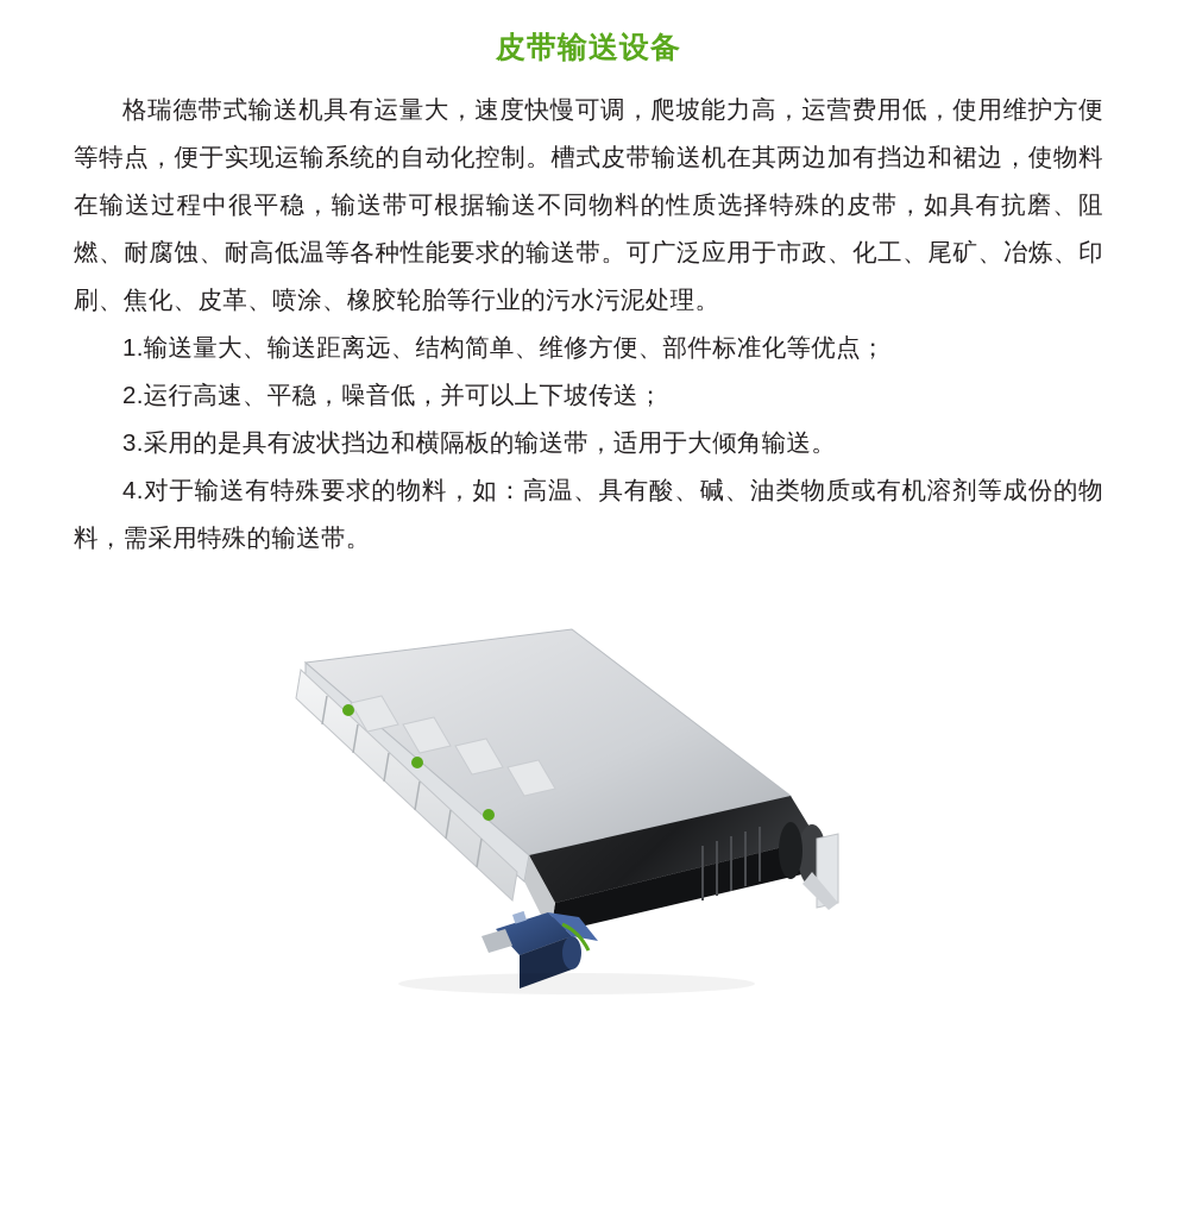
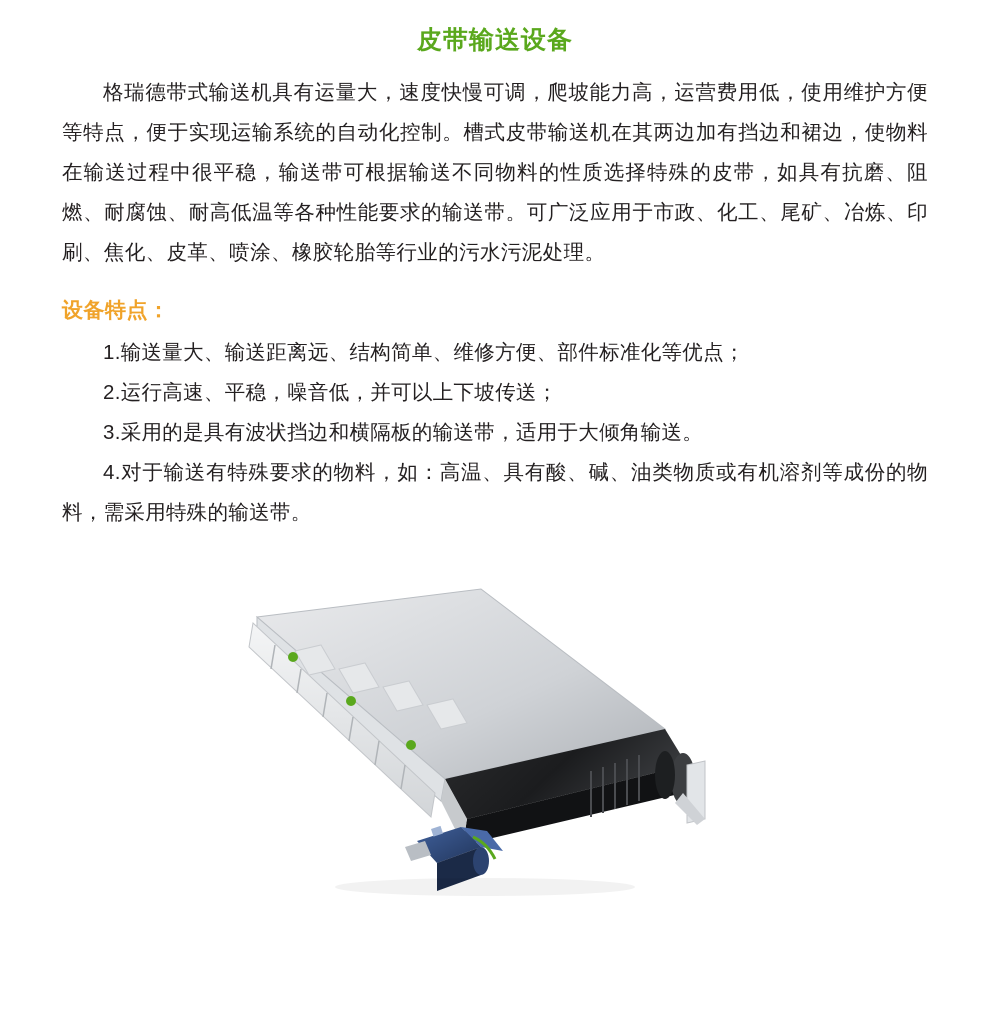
  皮带输送设备
  格瑞德带式输送机具有运量大，速度快慢可调，爬坡能力高，运营费用低，使用维护方便等特点，便于实现运输系统的自动化控制。槽式皮带输送机在其两边加有挡边和裙边，使物料在输送过程中很平稳，输送带可根据输送不同物料的性质选择特殊的皮带，如具有抗磨、阻燃、耐腐蚀、耐高低温等各种性能要求的输送带。可广泛应用于市政、化工、尾矿、冶炼、印刷、焦化、皮革、喷涂、橡胶轮胎等行业的污水污泥处理。
+ 设备特点：
  1.输送量大、输送距离远、结构简单、维修方便、部件标准化等优点；
  2.运行高速、平稳，噪音低，并可以上下坡传送；
  3.采用的是具有波状挡边和横隔板的输送带，适用于大倾角输送。
  4.对于输送有特殊要求的物料，如：高温、具有酸、碱、油类物质或有机溶剂等成份的物料，需采用特殊的输送带。
